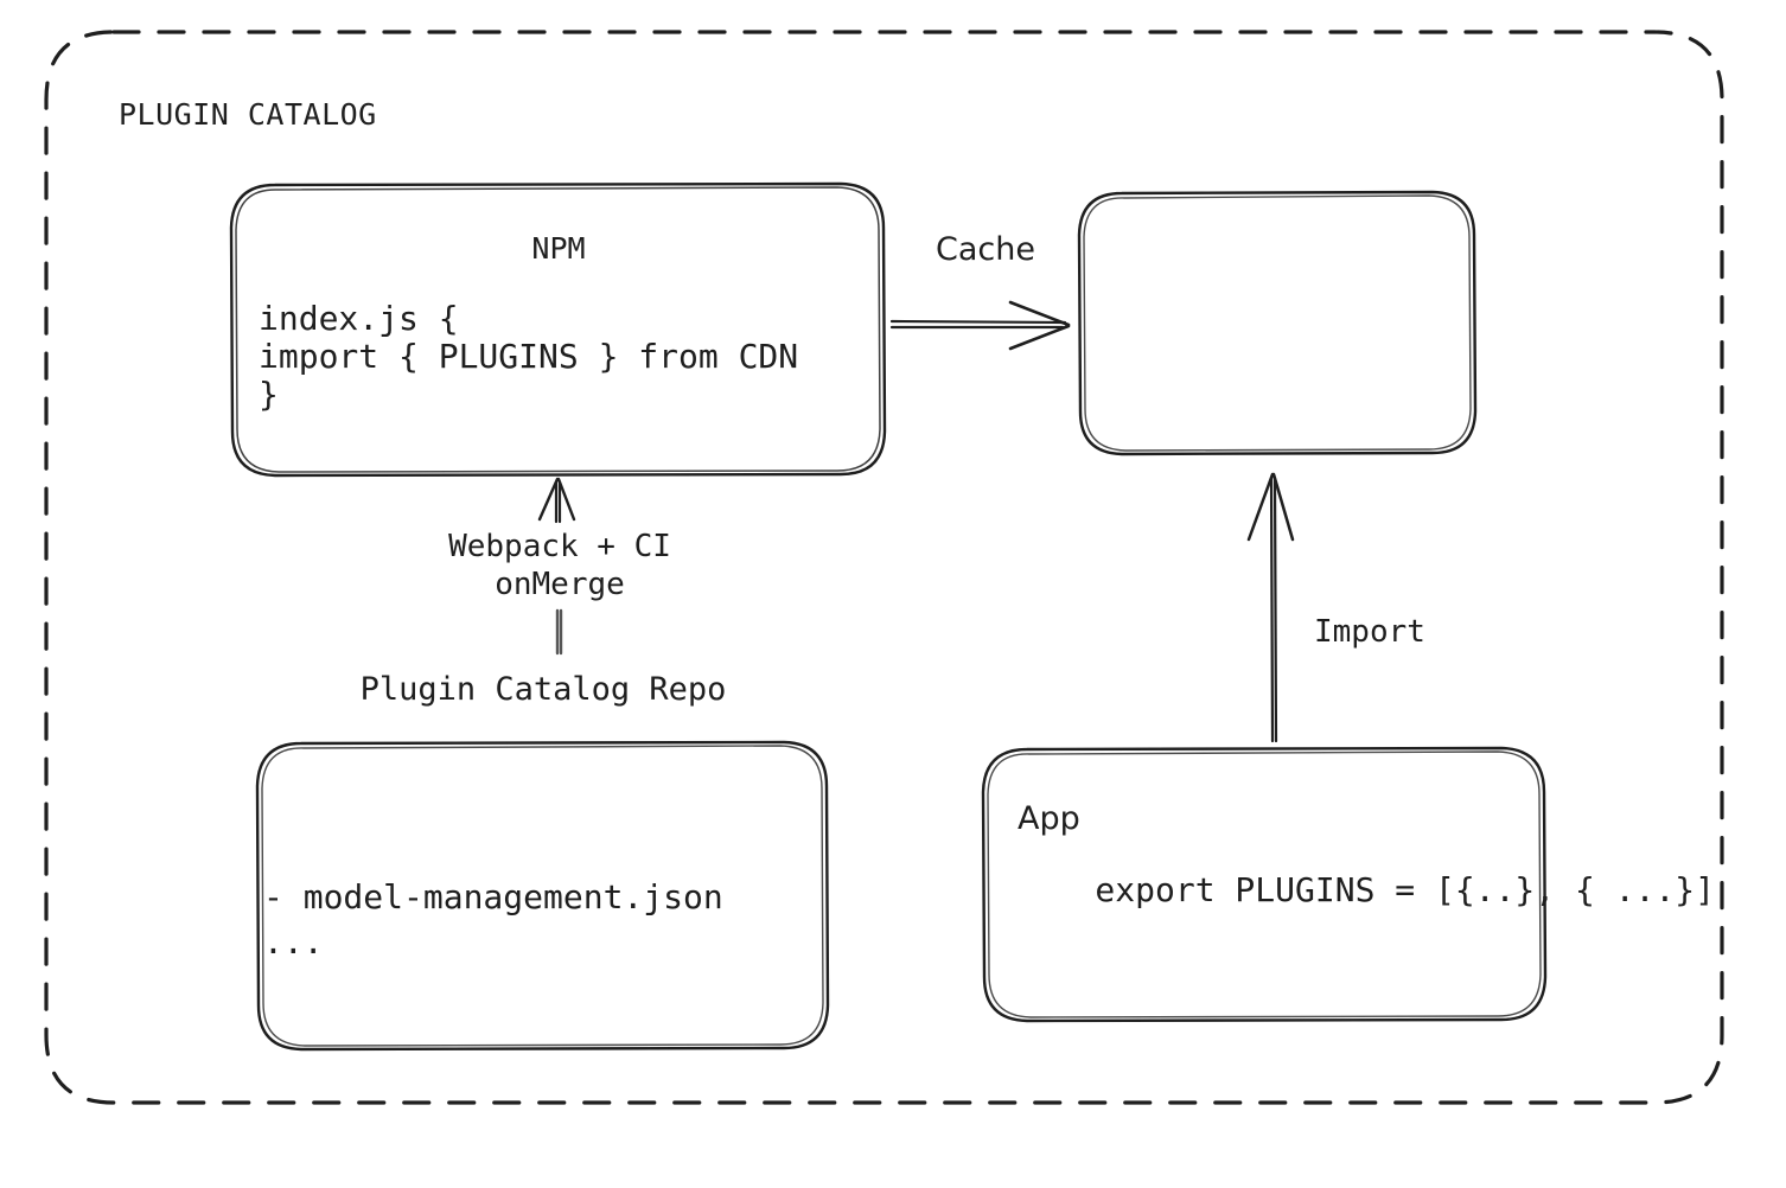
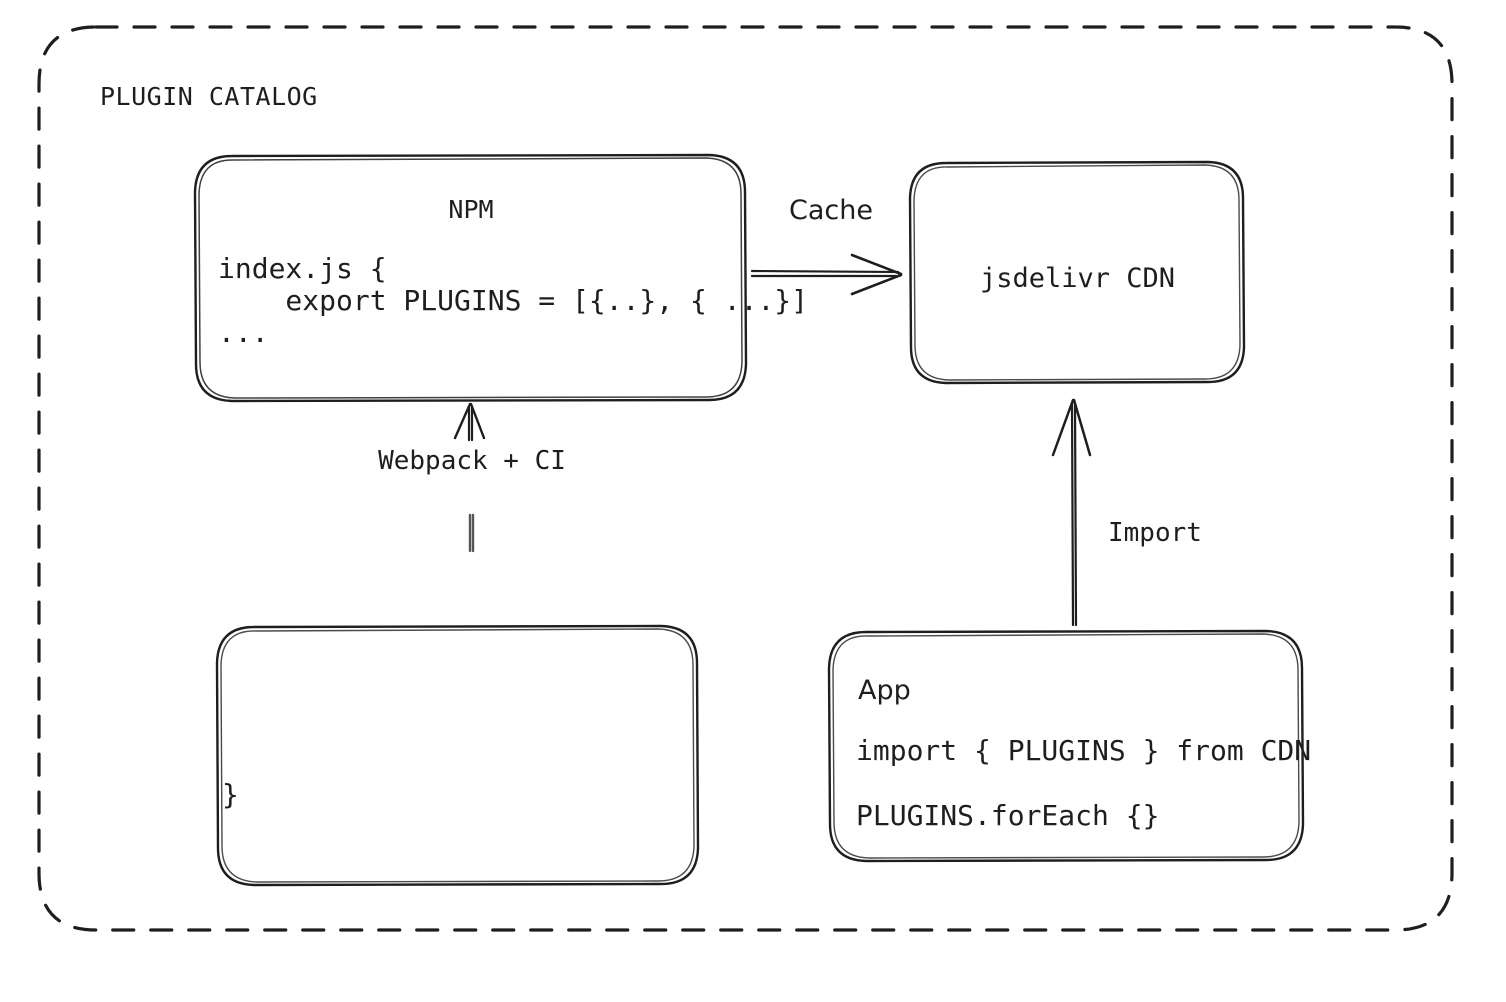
  PLUGIN CATALOG
  NPM
  index.js {
- import { PLUGINS } from CDN
+ export PLUGINS = [{..}, { ...}]
- }
+ ...
+ jsdelivr CDN
  Cache
  Webpack + CI
- onMerge
- Plugin Catalog Repo
- - model-management.json
- ...
+ }
  Import
  App
- export PLUGINS = [{..}, { ...}]
+ import { PLUGINS } from CDN
+ PLUGINS.forEach {}
